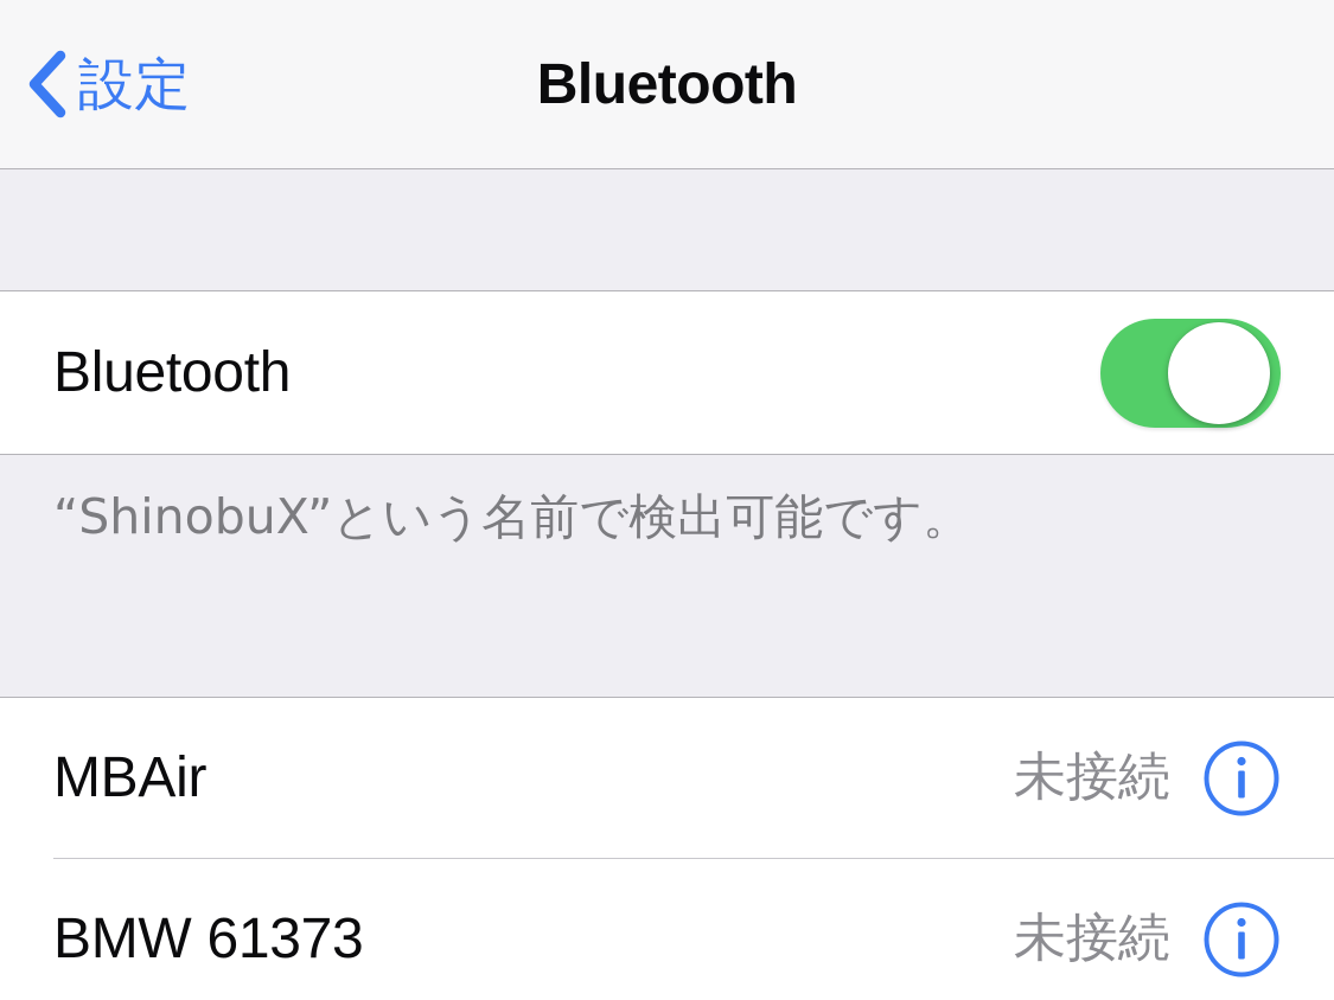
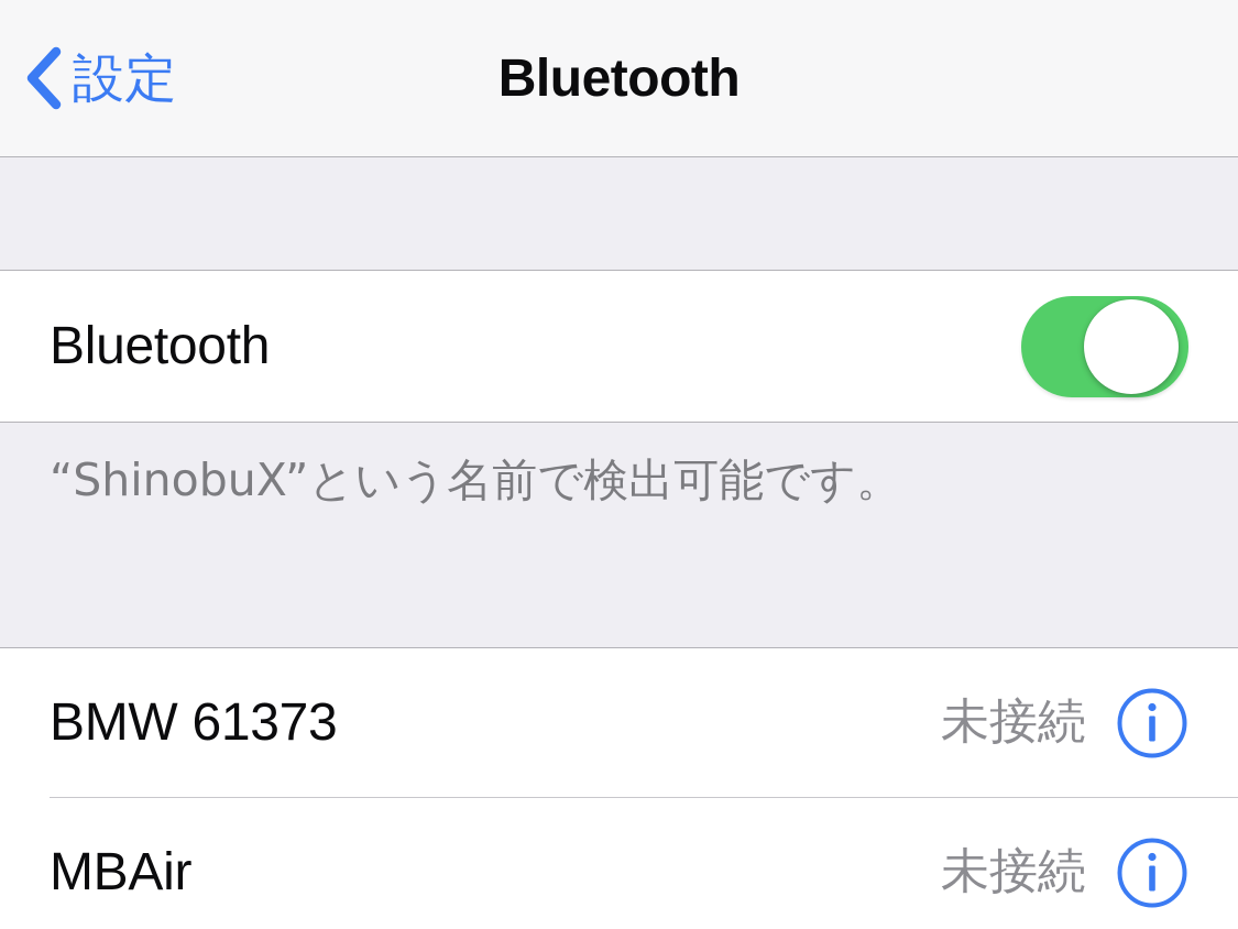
  設定
  Bluetooth
  Bluetooth
  “ShinobuX”という名前で検出可能です。
- MBAir
+ BMW 61373
  未接続
- BMW 61373
+ MBAir
  未接続
